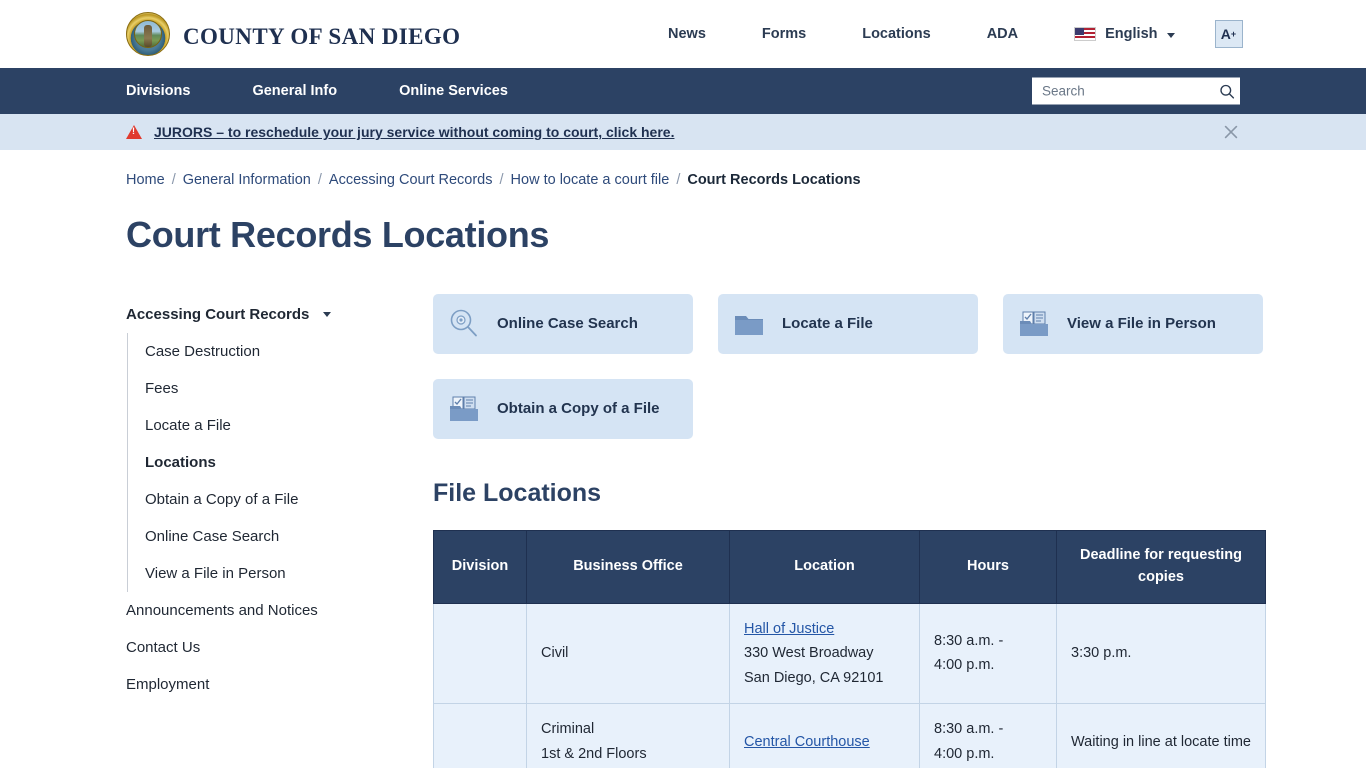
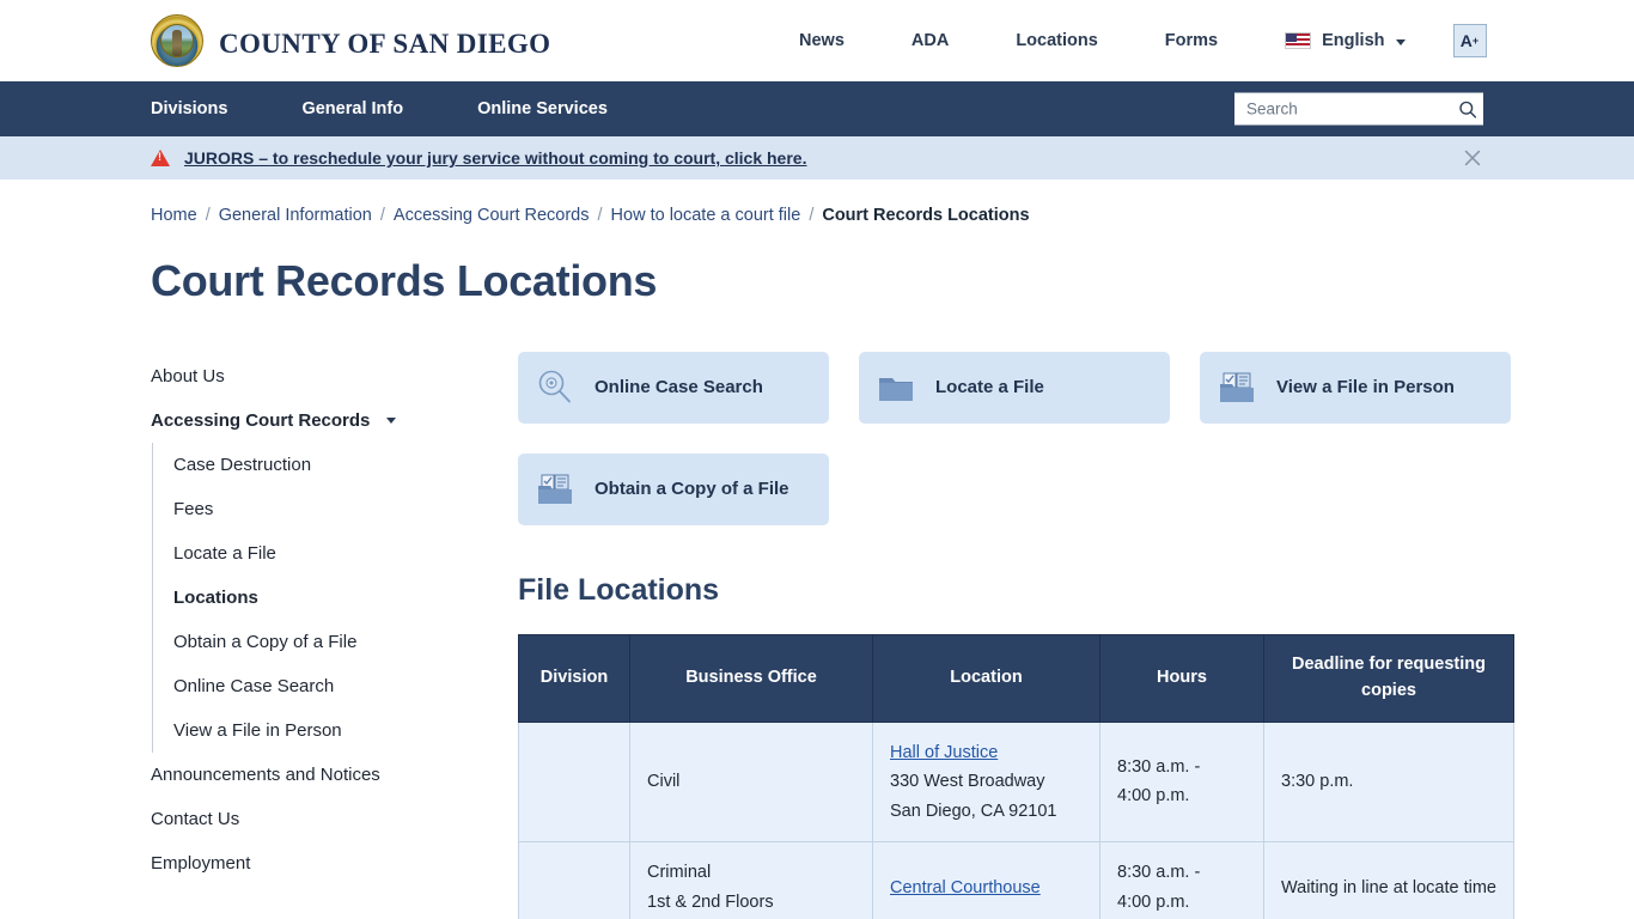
  COUNTY OF SAN DIEGO
  News
- Forms
+ ADA
  Locations
- ADA
+ Forms
  English
  A
  +
  Divisions
  General Info
  Online Services
  Search
  JURORS – to reschedule your jury service without coming to court, click here.
  Home
  /
  General Information
  /
  Accessing Court Records
  /
  How to locate a court file
  /
  Court Records Locations
  Court Records Locations
+ About Us
  Accessing Court Records
  Case Destruction
  Fees
  Locate a File
  Locations
  Obtain a Copy of a File
  Online Case Search
  View a File in Person
  Announcements and Notices
  Contact Us
  Employment
  Online Case Search
  Locate a File
  View a File in Person
  Obtain a Copy of a File
  File Locations
  Division	Business Office	Location	Hours	Deadline for requesting copies
  	Civil	Hall of Justice 330 West Broadway San Diego, CA 92101	8:30 a.m. - 4:00 p.m.	3:30 p.m.
  	Criminal 1st & 2nd Floors	Central Courthouse	8:30 a.m. - 4:00 p.m.	Waiting in line at locate time
